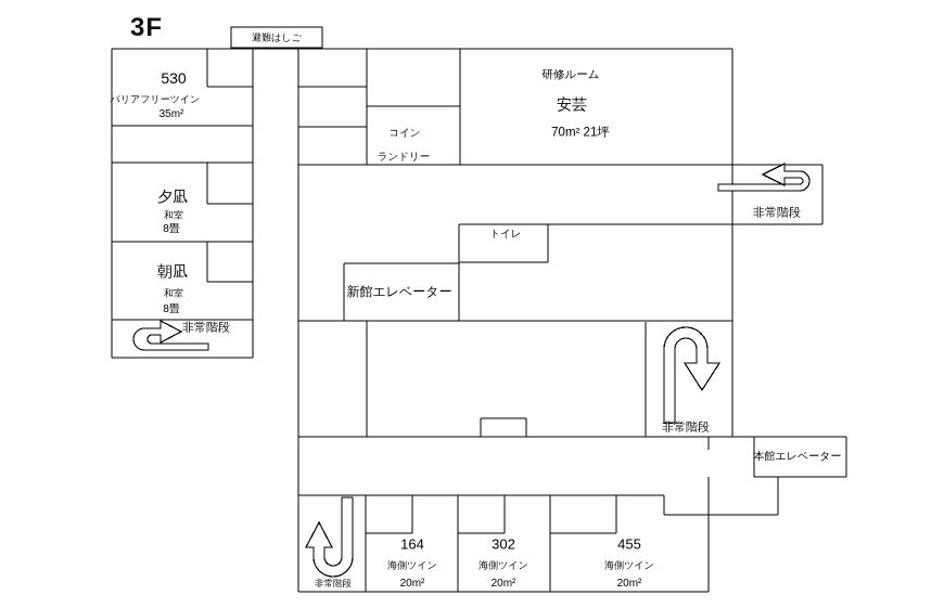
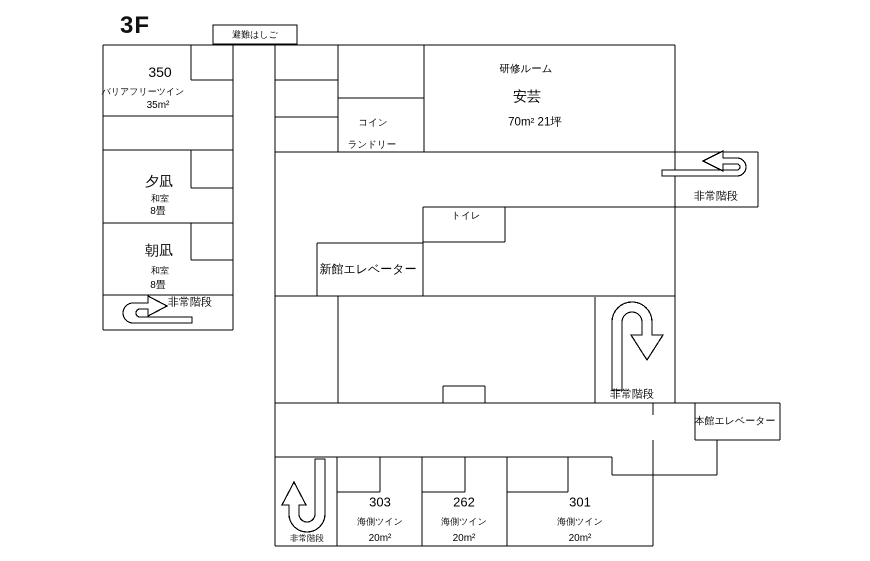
  3F
  避難はしご
- 530
+ 350
  バリアフリーツイン
  35m²
  夕凪
  和室
  8畳
  朝凪
  和室
  8畳
  非常階段
  非常階段
  非常階段
  非常階段
  コイン
  ランドリー
  研修ルーム
  安芸
  70m² 21坪
  トイレ
  新館エレベーター
  本館エレベーター
- 164
+ 303
  海側ツイン
  20m²
- 302
+ 262
  海側ツイン
  20m²
- 455
+ 301
  海側ツイン
  20m²
